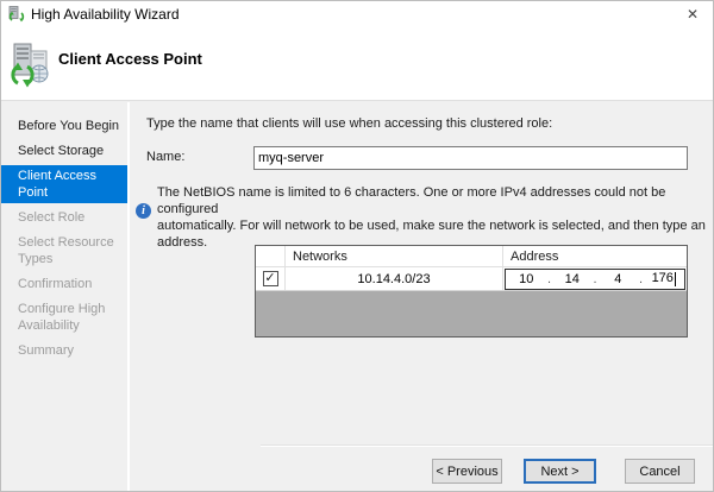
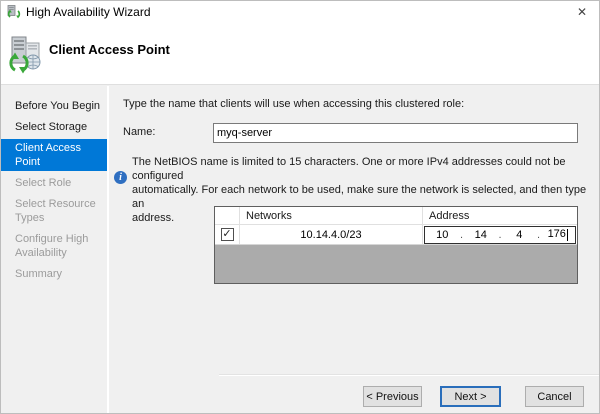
  High Availability Wizard
  ✕
  Client Access Point
  Before You Begin
  Select Storage
  Client Access Point
  Select Role
  Select Resource Types
- Confirmation
  Configure High Availability
  Summary
  Type the name that clients will use when accessing this clustered role:
  Name:
  myq-server
  i
- The NetBIOS name is limited to 6 characters. One or more IPv4 addresses could not be configured
+ The NetBIOS name is limited to 15 characters. One or more IPv4 addresses could not be configured
- automatically. For will network to be used, make sure the network is selected, and then type an
+ automatically. For each network to be used, make sure the network is selected, and then type an
  address.
  Networks
  Address
  ✓
  10.14.4.0/23
  10
  .
  14
  .
  4
  .
  176
  < Previous
  Next >
  Cancel
